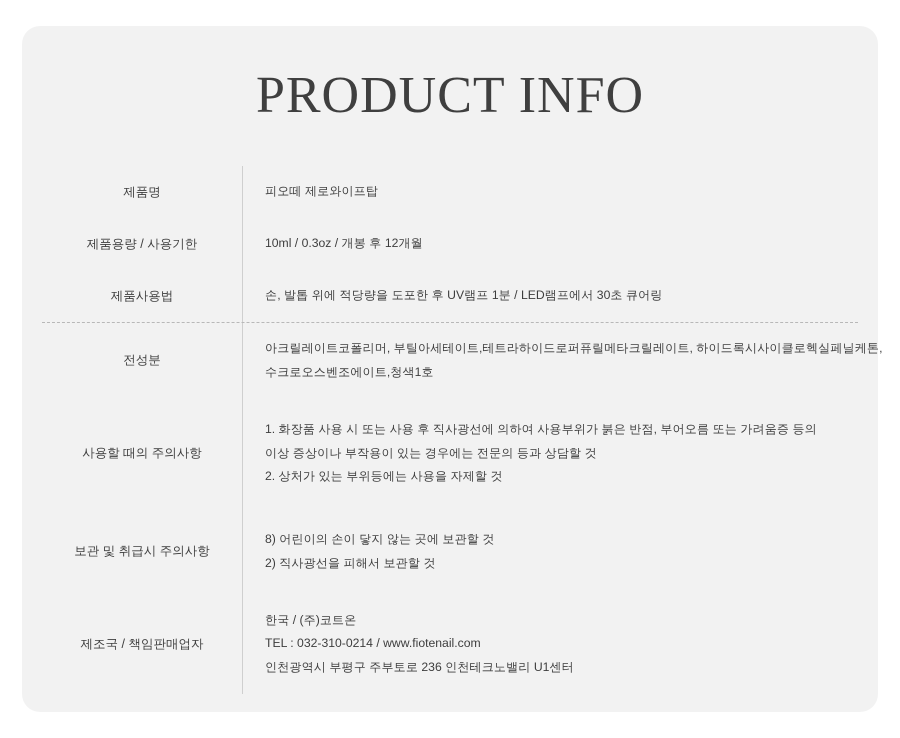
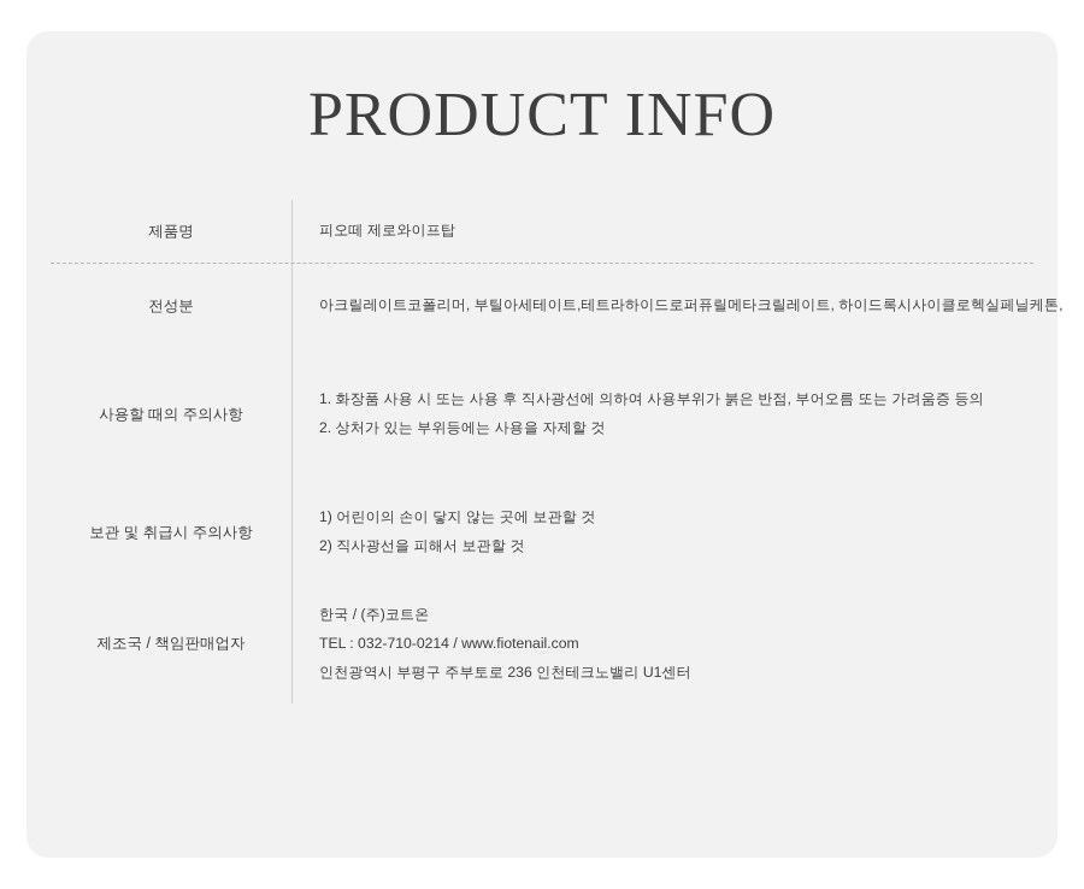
  PRODUCT INFO
  제품명
  피오떼 제로와이프탑
- 제품용량 / 사용기한
- 10ml / 0.3oz / 개봉 후 12개월
- 제품사용법
- 손, 발톱 위에 적당량을 도포한 후 UV램프 1분 / LED램프에서 30초 큐어링
  전성분
  아크릴레이트코폴리머, 부틸아세테이트,테트라하이드로퍼퓨릴메타크릴레이트, 하이드록시사이클로헥실페닐케톤,
- 수크로오스벤조에이트,청색1호
  사용할 때의 주의사항
  1. 화장품 사용 시 또는 사용 후 직사광선에 의하여 사용부위가 붉은 반점, 부어오름 또는 가려움증 등의
- 이상 증상이나 부작용이 있는 경우에는 전문의 등과 상담할 것
  2. 상처가 있는 부위등에는 사용을 자제할 것
  보관 및 취급시 주의사항
- 8) 어린이의 손이 닿지 않는 곳에 보관할 것
+ 1) 어린이의 손이 닿지 않는 곳에 보관할 것
  2) 직사광선을 피해서 보관할 것
  제조국 / 책임판매업자
  한국 / (주)코트온
- TEL : 032-310-0214 / www.fiotenail.com
+ TEL : 032-710-0214 / www.fiotenail.com
  인천광역시 부평구 주부토로 236 인천테크노밸리 U1센터
